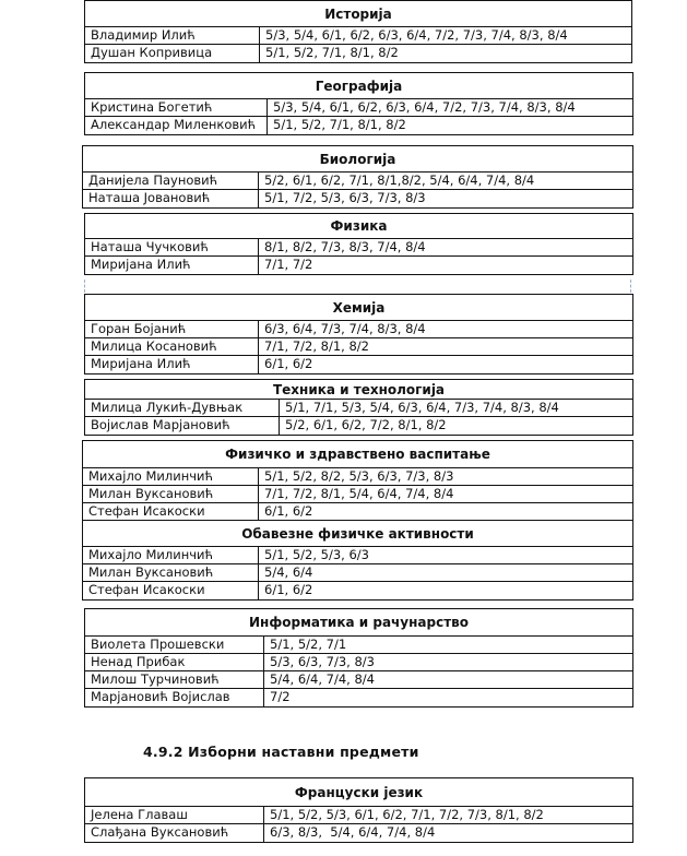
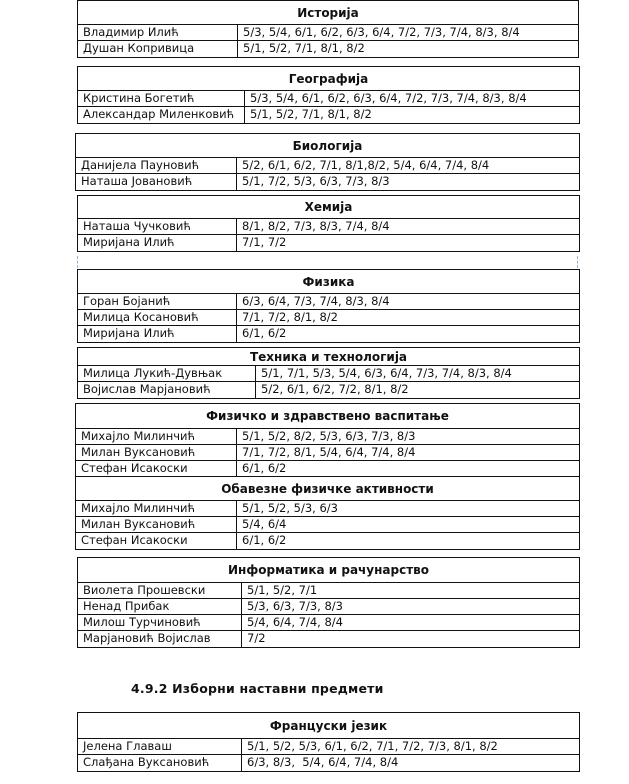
  Историја
  Владимир Илић
  5/3, 5/4, 6/1, 6/2, 6/3, 6/4, 7/2, 7/3, 7/4, 8/3, 8/4
  Душан Копривица
  5/1, 5/2, 7/1, 8/1, 8/2
  Географија
  Кристина Богетић
  5/3, 5/4, 6/1, 6/2, 6/3, 6/4, 7/2, 7/3, 7/4, 8/3, 8/4
  Александар Миленковић
  5/1, 5/2, 7/1, 8/1, 8/2
  Биологија
  Данијела Пауновић
  5/2, 6/1, 6/2, 7/1, 8/1,8/2, 5/4, 6/4, 7/4, 8/4
  Наташа Јовановић
  5/1, 7/2, 5/3, 6/3, 7/3, 8/3
- Физика
+ Хемија
  Наташа Чучковић
  8/1, 8/2, 7/3, 8/3, 7/4, 8/4
  Миријана Илић
  7/1, 7/2
- Хемија
+ Физика
  Горан Бојанић
  6/3, 6/4, 7/3, 7/4, 8/3, 8/4
  Милица Косановић
  7/1, 7/2, 8/1, 8/2
  Миријана Илић
  6/1, 6/2
  Техника и технологија
  Милица Лукић-Дувњак
  5/1, 7/1, 5/3, 5/4, 6/3, 6/4, 7/3, 7/4, 8/3, 8/4
  Војислав Марјановић
  5/2, 6/1, 6/2, 7/2, 8/1, 8/2
  Физичко и здравствено васпитање
  Михајло Милинчић
  5/1, 5/2, 8/2, 5/3, 6/3, 7/3, 8/3
  Милан Вуксановић
  7/1, 7/2, 8/1, 5/4, 6/4, 7/4, 8/4
  Стефан Исакоски
  6/1, 6/2
  Обавезне физичке активности
  Михајло Милинчић
  5/1, 5/2, 5/3, 6/3
  Милан Вуксановић
  5/4, 6/4
  Стефан Исакоски
  6/1, 6/2
  Информатика и рачунарство
  Виолета Прошевски
  5/1, 5/2, 7/1
  Ненад Прибак
  5/3, 6/3, 7/3, 8/3
  Милош Турчиновић
  5/4, 6/4, 7/4, 8/4
  Марјановић Војислав
  7/2
  4.9.2 Изборни наставни предмети
  Француски језик
  Јелена Главаш
  5/1, 5/2, 5/3, 6/1, 6/2, 7/1, 7/2, 7/3, 8/1, 8/2
  Слађана Вуксановић
  6/3, 8/3, 5/4, 6/4, 7/4, 8/4
